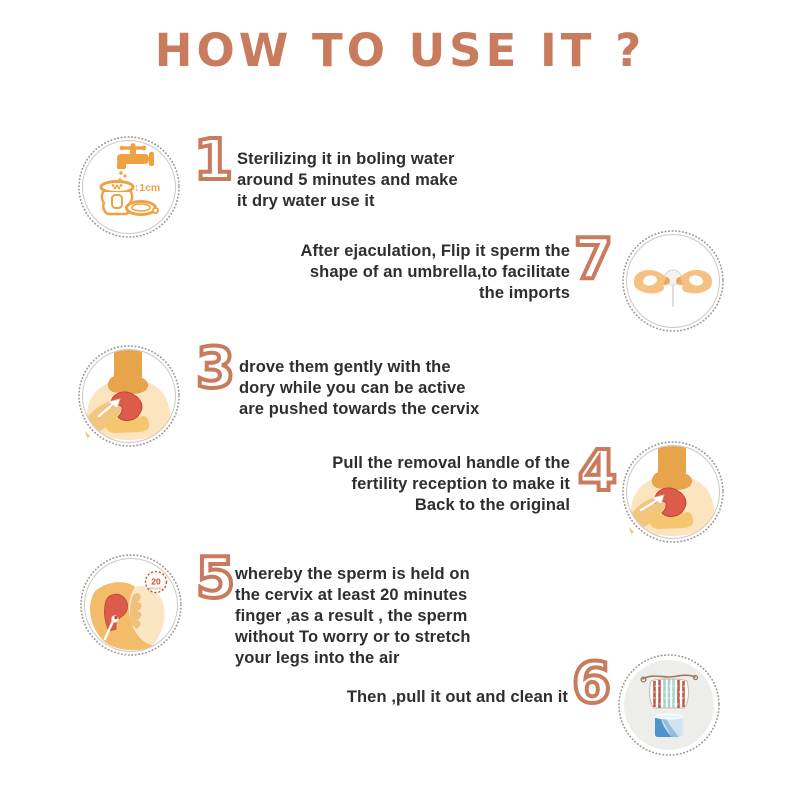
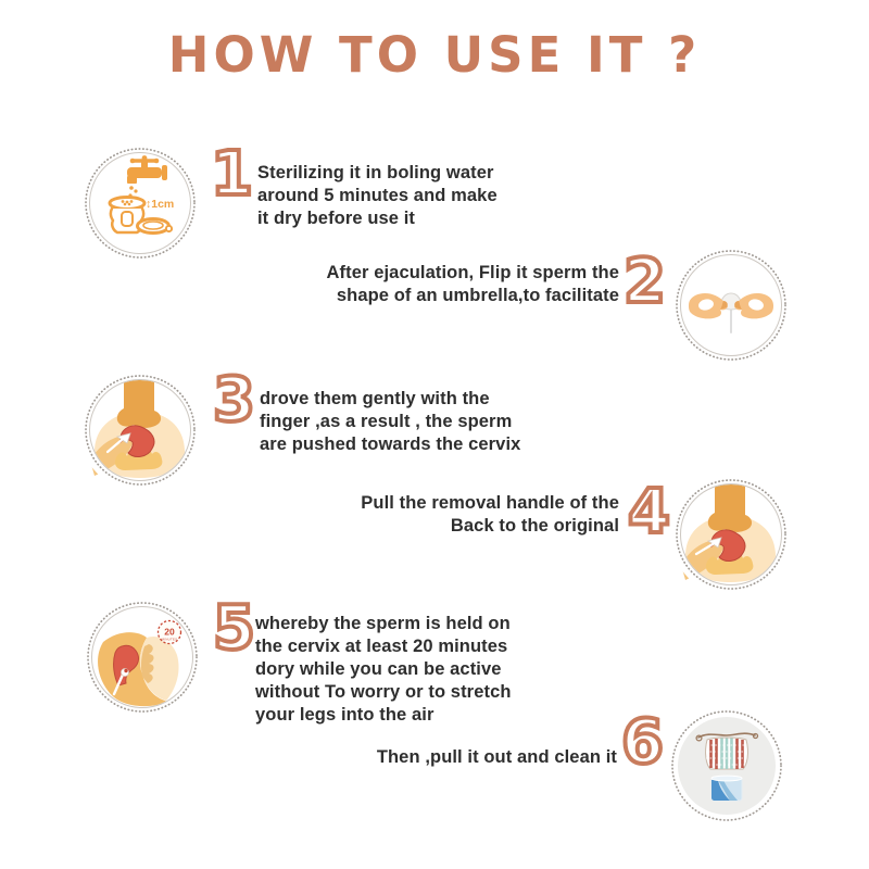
  HOW TO USE IT ?
  ↕1cm
  1
  Sterilizing it in boling water
  around 5 minutes and make
- it dry water use it
+ it dry before use it
  After ejaculation, Flip it sperm the
  shape of an umbrella,to facilitate
- the imports
- 7
+ 2
  3
  drove them gently with the
- dory while you can be active
+ finger ,as a result , the sperm
  are pushed towards the cervix
  Pull the removal handle of the
- fertility reception to make it
  Back to the original
  4
  20
  5
  whereby the sperm is held on
  the cervix at least 20 minutes
- finger ,as a result , the sperm
+ dory while you can be active
  without To worry or to stretch
  your legs into the air
  Then ,pull it out and clean it
  6
